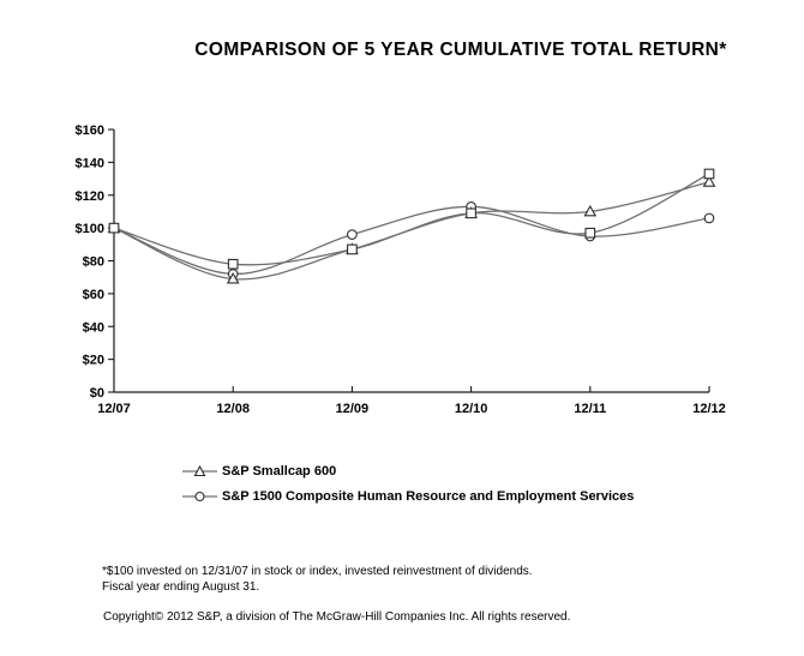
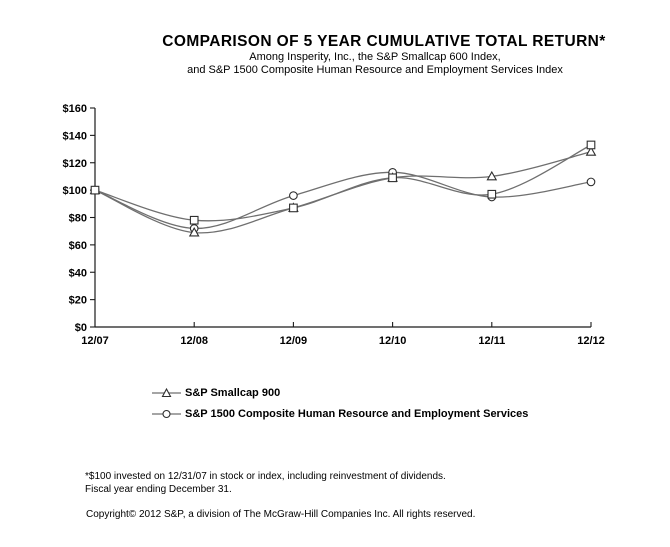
  COMPARISON OF 5 YEAR CUMULATIVE TOTAL RETURN*
+ Among Insperity, Inc., the S&P Smallcap 600 Index,
+ and S&P 1500 Composite Human Resource and Employment Services Index
  $0
  $20
  $40
  $60
  $80
  $100
  $120
  $140
  $160
  12/07
  12/08
  12/09
  12/10
  12/11
  12/12
- S&P Smallcap 600
+ S&P Smallcap 900
  S&P 1500 Composite Human Resource and Employment Services
- *$100 invested on 12/31/07 in stock or index, invested reinvestment of dividends.
+ *$100 invested on 12/31/07 in stock or index, including reinvestment of dividends.
- Fiscal year ending August 31.
+ Fiscal year ending December 31.
  Copyright© 2012 S&P, a division of The McGraw-Hill Companies Inc. All rights reserved.
